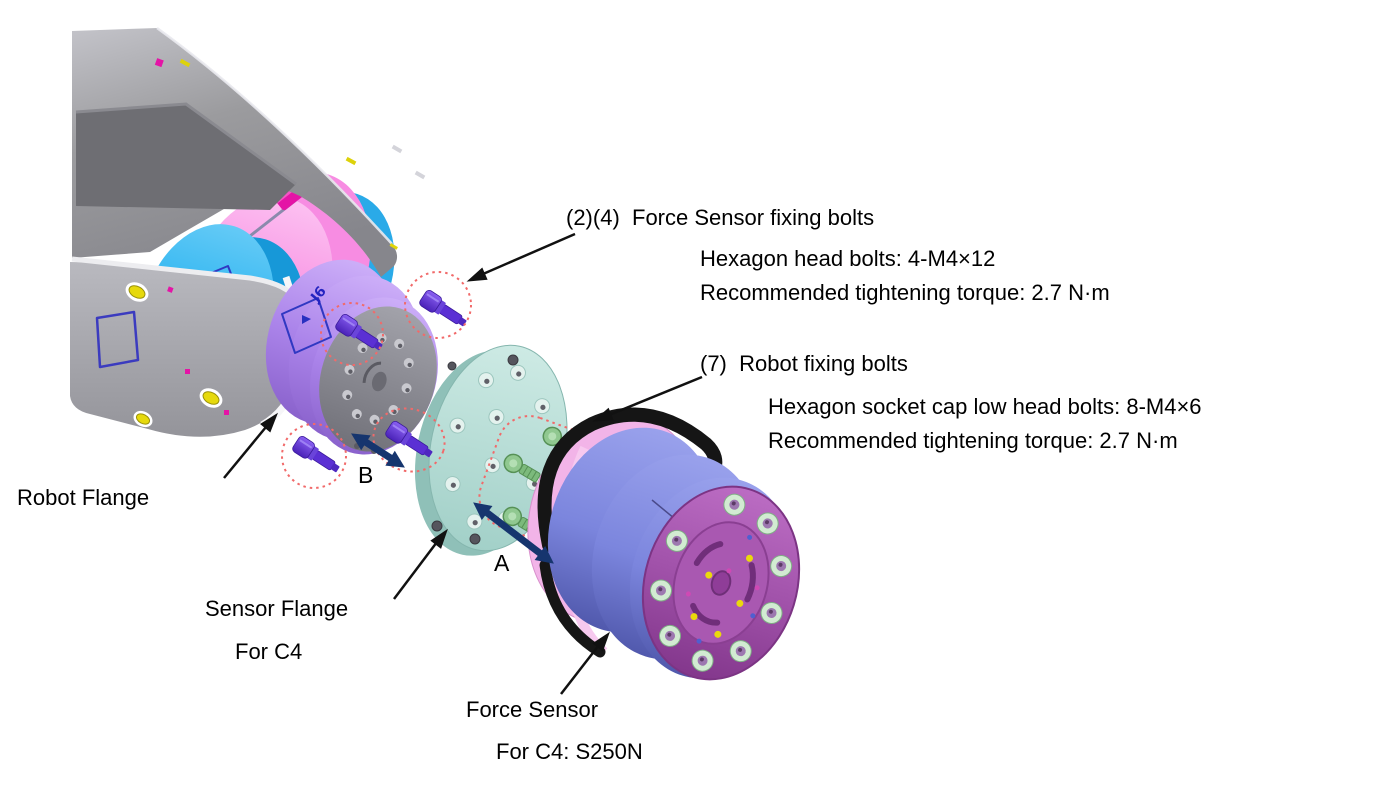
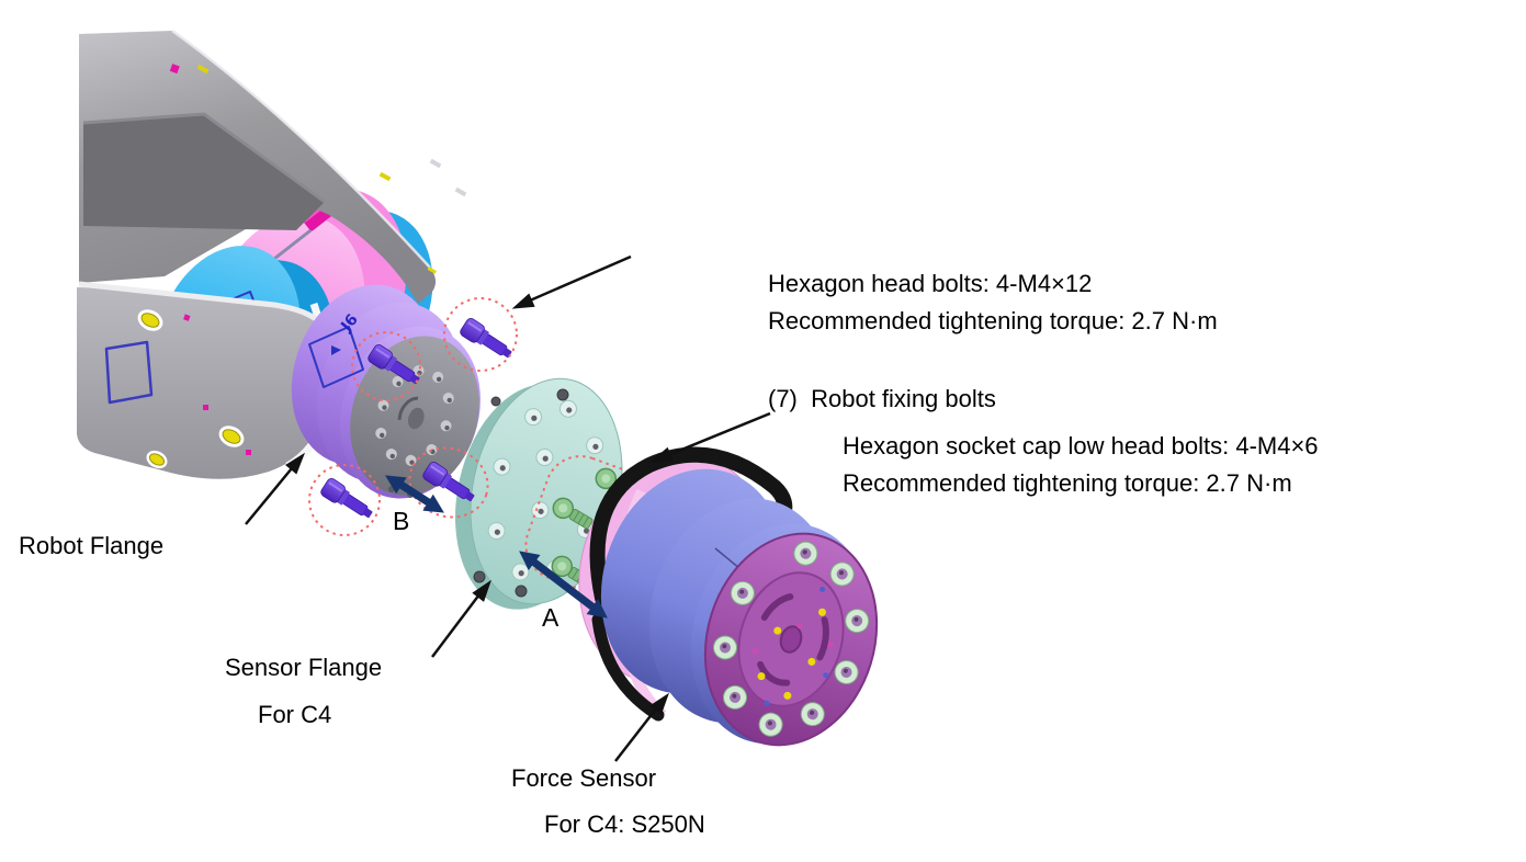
- (2)(4) Force Sensor fixing bolts
  Hexagon head bolts: 4-M4×12
  Recommended tightening torque: 2.7 N·m
  (7) Robot fixing bolts
- Hexagon socket cap low head bolts: 8-M4×6
+ Hexagon socket cap low head bolts: 4-M4×6
  Recommended tightening torque: 2.7 N·m
  Robot Flange
  B
  Sensor Flange
  For C4
  A
  Force Sensor
  For C4: S250N
